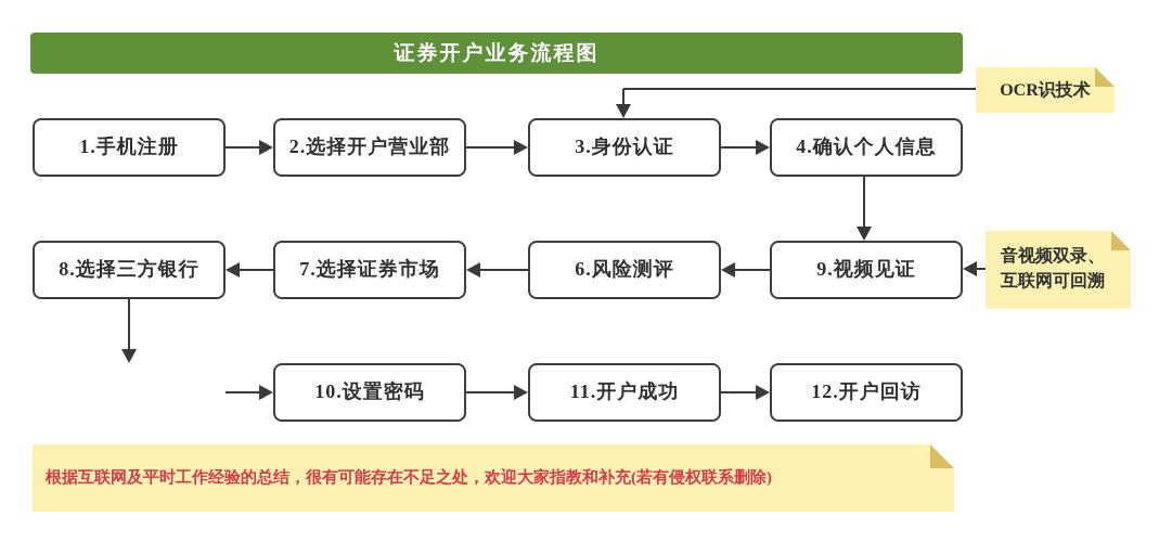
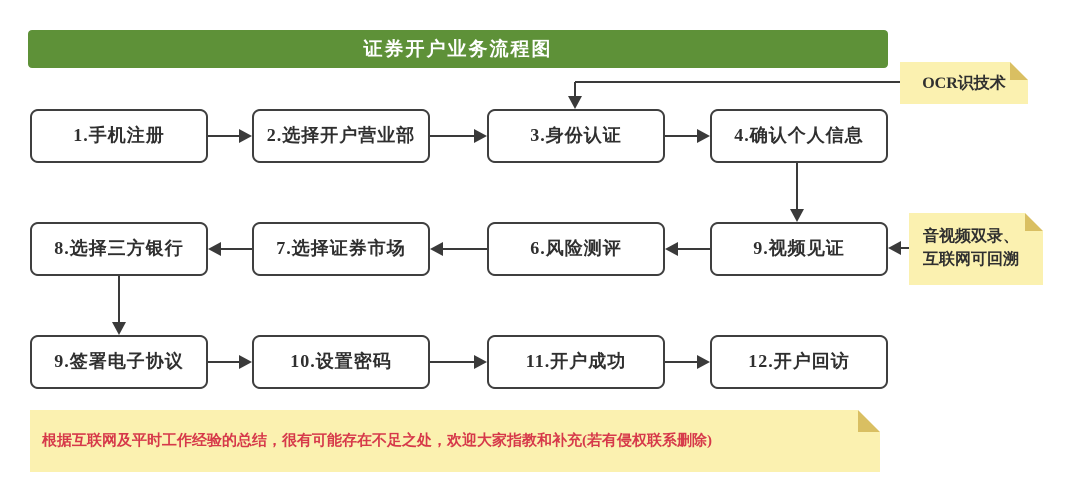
  证券开户业务流程图
  1.手机注册
  2.选择开户营业部
  3.身份认证
  4.确认个人信息
  8.选择三方银行
  7.选择证券市场
  6.风险测评
  9.视频见证
+ 9.签署电子协议
  10.设置密码
  11.开户成功
  12.开户回访
  OCR识技术
  音视频双录、
  互联网可回溯
  根据互联网及平时工作经验的总结，很有可能存在不足之处，欢迎大家指教和补充(若有侵权联系删除)
